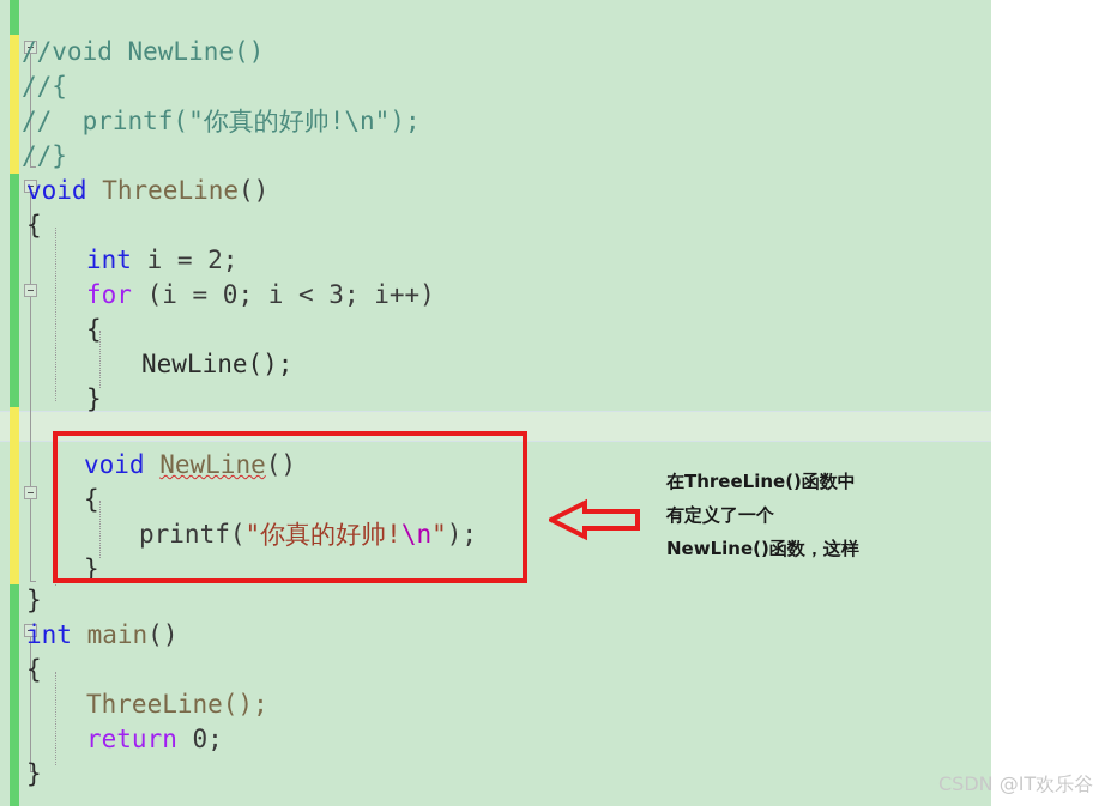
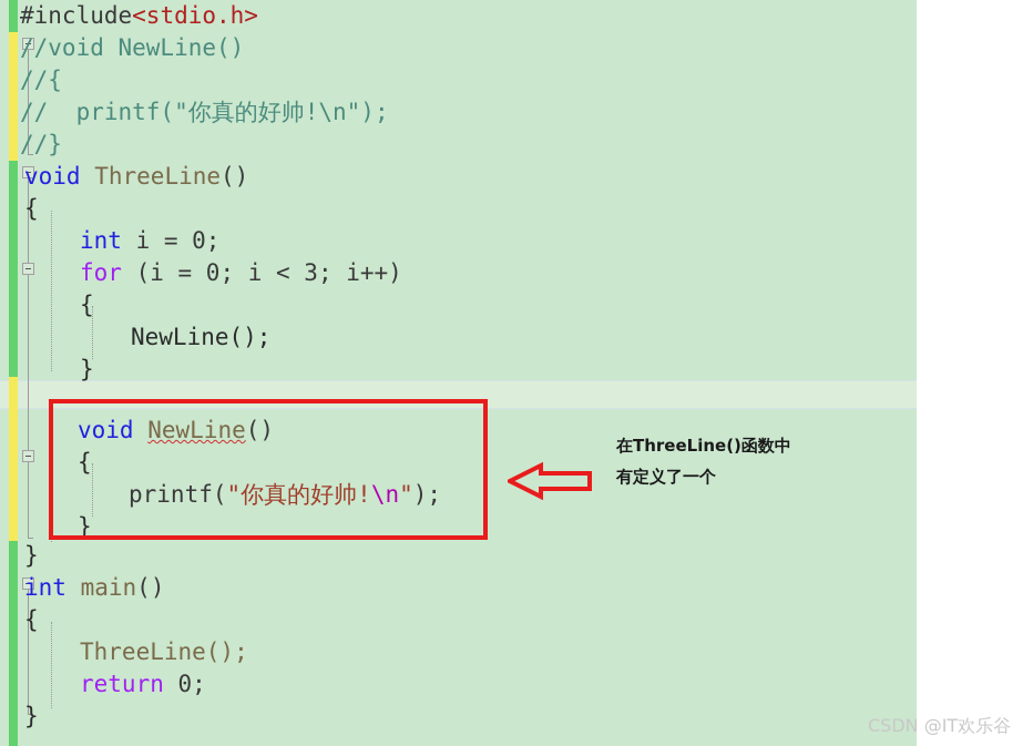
+ #include<stdio.h>
  //void NewLine()
  //{
  // printf("你真的好帅!\n");
  //}
  void ThreeLine()
  {
- int i = 2;
+ int i = 0;
  for (i = 0; i < 3; i++)
  {
  NewLine();
  }
  void NewLine()
  {
  printf("你真的好帅!\n");
  }
  }
  int main()
  {
  ThreeLine();
  return 0;
  }
  在ThreeLine()函数中
  有定义了一个
- NewLine()函数，这样
  CSDN @IT欢乐谷
